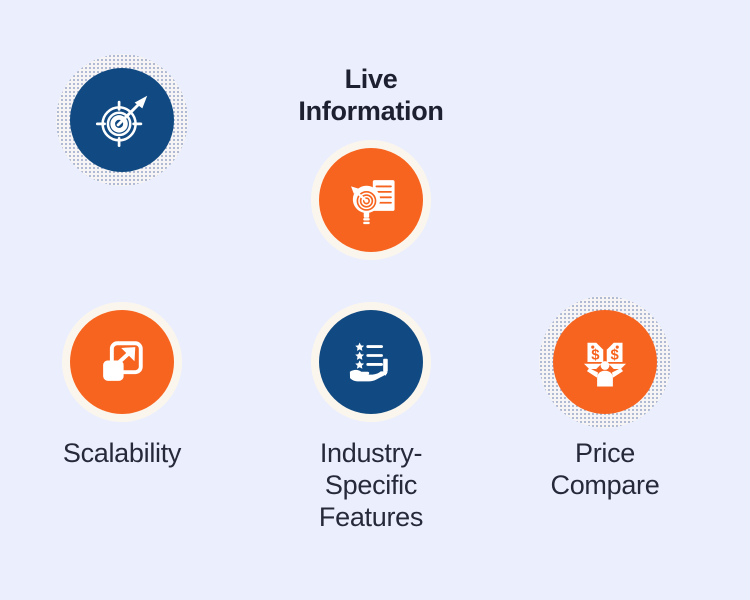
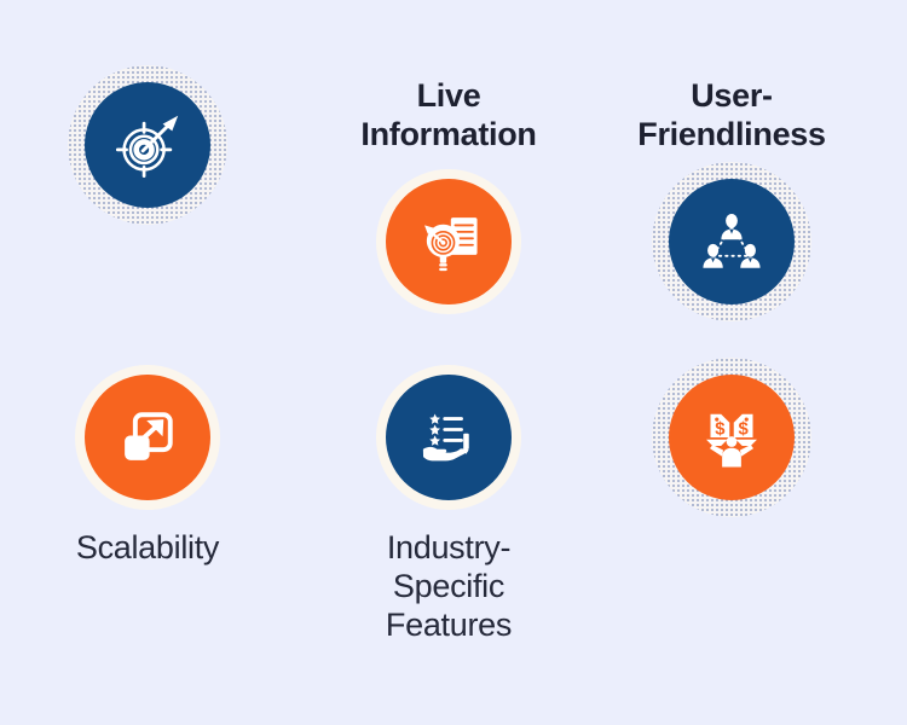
  Live
  Information
+ User-
+ Friendliness
  Scalability
  Industry-
  Specific
  Features
  $
  $
- Price
- Compare
